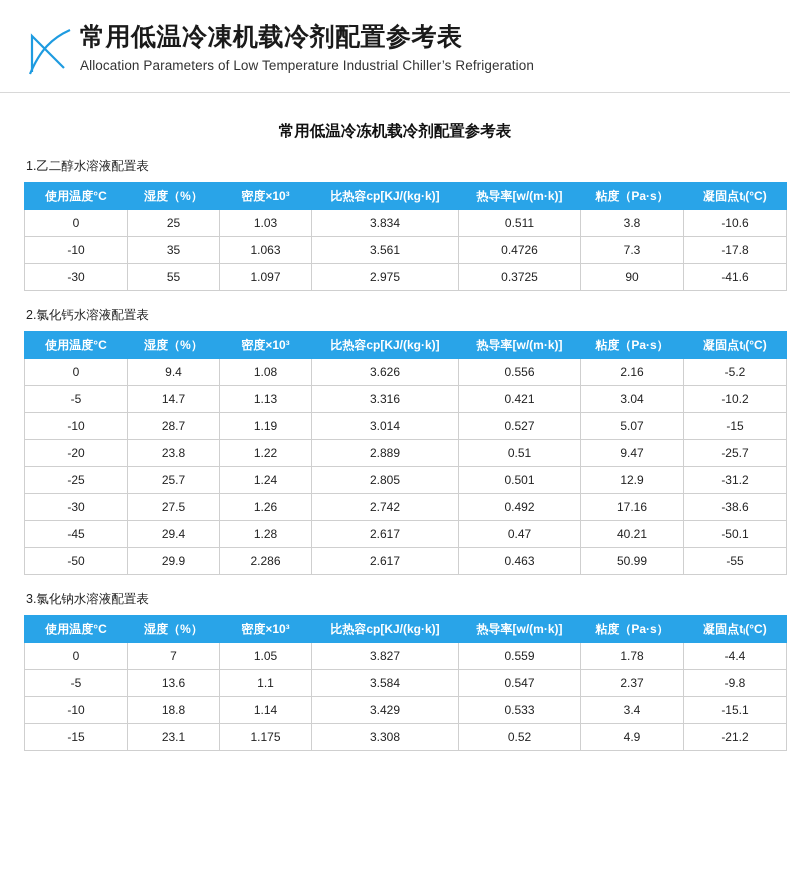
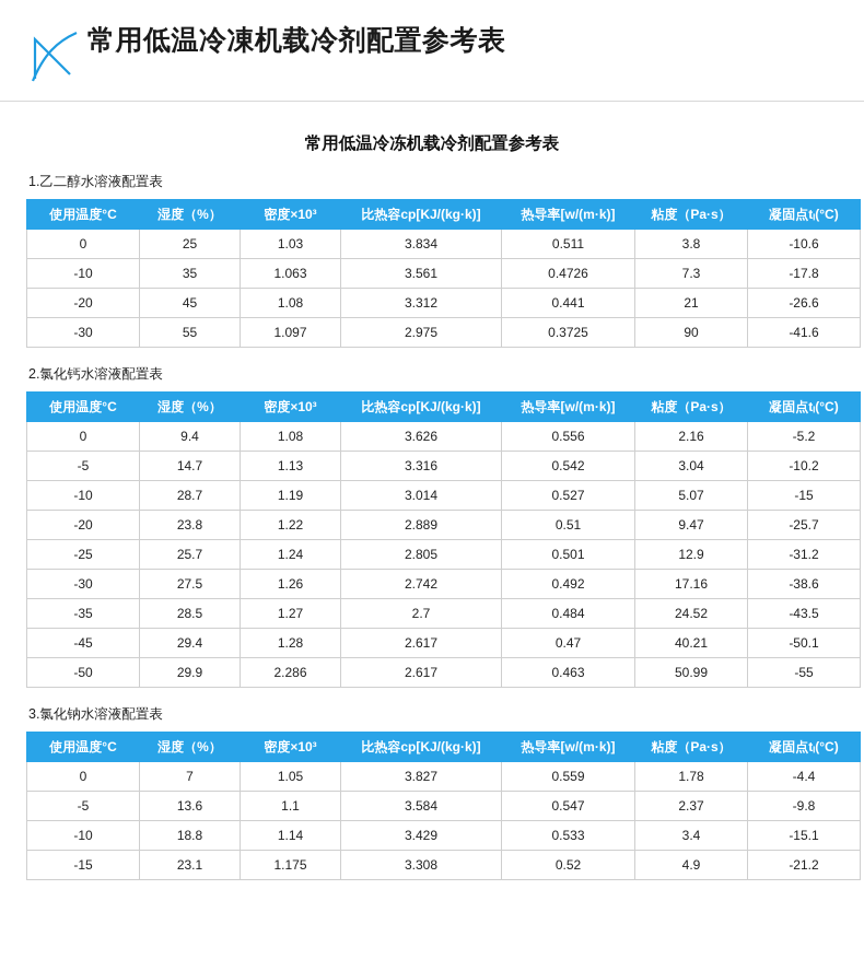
  常用低温冷凍机载冷剂配置参考表
- Allocation Parameters of Low Temperature Industrial Chiller’s Refrigeration
  常用低温冷冻机载冷剂配置参考表
  1.乙二醇水溶液配置表
  使用温度°C	湿度（%）	密度×10³	比热容cp[KJ/(kg·k)]	热导率[w/(m·k)]	粘度（Pa·s）	凝固点tₗ(°C)
  0	25	1.03	3.834	0.511	3.8	-10.6
  -10	35	1.063	3.561	0.4726	7.3	-17.8
+ -20	45	1.08	3.312	0.441	21	-26.6
  -30	55	1.097	2.975	0.3725	90	-41.6
  2.氯化钙水溶液配置表
  使用温度°C	湿度（%）	密度×10³	比热容cp[KJ/(kg·k)]	热导率[w/(m·k)]	粘度（Pa·s）	凝固点tₗ(°C)
  0	9.4	1.08	3.626	0.556	2.16	-5.2
- -5	14.7	1.13	3.316	0.421	3.04	-10.2
+ -5	14.7	1.13	3.316	0.542	3.04	-10.2
  -10	28.7	1.19	3.014	0.527	5.07	-15
  -20	23.8	1.22	2.889	0.51	9.47	-25.7
  -25	25.7	1.24	2.805	0.501	12.9	-31.2
  -30	27.5	1.26	2.742	0.492	17.16	-38.6
+ -35	28.5	1.27	2.7	0.484	24.52	-43.5
  -45	29.4	1.28	2.617	0.47	40.21	-50.1
  -50	29.9	2.286	2.617	0.463	50.99	-55
  3.氯化钠水溶液配置表
  使用温度°C	湿度（%）	密度×10³	比热容cp[KJ/(kg·k)]	热导率[w/(m·k)]	粘度（Pa·s）	凝固点tₗ(°C)
  0	7	1.05	3.827	0.559	1.78	-4.4
  -5	13.6	1.1	3.584	0.547	2.37	-9.8
  -10	18.8	1.14	3.429	0.533	3.4	-15.1
  -15	23.1	1.175	3.308	0.52	4.9	-21.2
